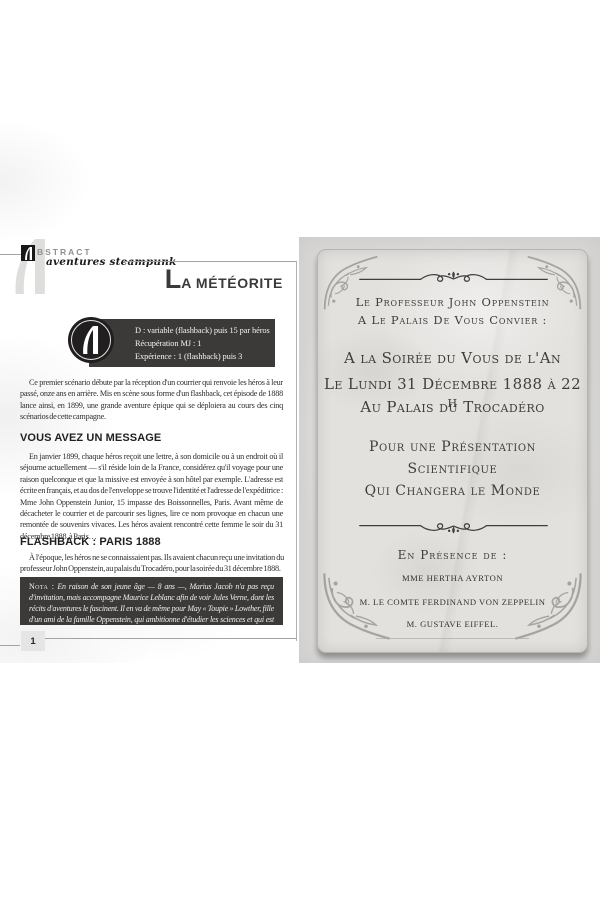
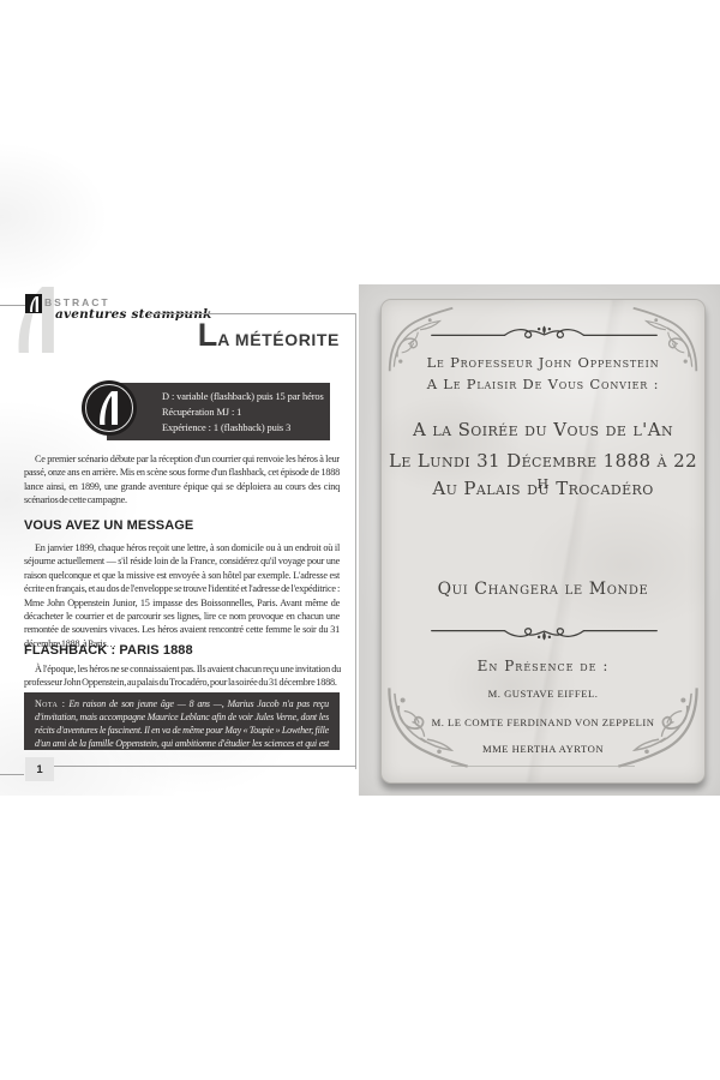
  BSTRACT
  aventures steampunk
  LA MÉTÉORITE
  D : variable (flashback) puis 15 par héros
  Récupération MJ : 1
  Expérience : 1 (flashback) puis 3
  Ce premier scénario débute par la réception d'un courrier qui renvoie les héros à leur passé, onze ans en arrière. Mis en scène sous forme d'un flashback, cet épisode de 1888 lance ainsi, en 1899, une grande aventure épique qui se déploiera au cours des cinq scénarios de cette campagne.
  VOUS AVEZ UN MESSAGE
  En janvier 1899, chaque héros reçoit une lettre, à son domicile ou à un endroit où il séjourne actuellement — s'il réside loin de la France, considérez qu'il voyage pour une raison quelconque et que la missive est envoyée à son hôtel par exemple. L'adresse est écrite en français, et au dos de l'enveloppe se trouve l'identité et l'adresse de l'expéditrice : Mme John Oppenstein Junior, 15 impasse des Boissonnelles, Paris. Avant même de décacheter le courrier et de parcourir ses lignes, lire ce nom provoque en chacun une remontée de souvenirs vivaces. Les héros avaient rencontré cette femme le soir du 31 décembre 1888, à Paris…
  FLASHBACK : PARIS 1888
  À l'époque, les héros ne se connaissaient pas. Ils avaient chacun reçu une invitation du professeur John Oppenstein, au palais du Trocadéro, pour la soirée du 31 décembre 1888.
  Nota : En raison de son jeune âge — 8 ans —, Marius Jacob n'a pas reçu d'invitation, mais accompagne Maurice Leblanc afin de voir Jules Verne, dont les récits d'aventures le fascinent. Il en va de même pour May « Toupie » Lowther, fille d'un ami de la famille Oppenstein, qui ambitionne d'étudier les sciences et qui est
  1
  Le Professeur John Oppenstein
- A Le Palais De Vous Convier :
+ A Le Plaisir De Vous Convier :
  A la Soirée du Vous de l'An
  Le Lundi 31 Décembre 1888 à 22 h
  Au Palais du Trocadéro
- Pour une Présentation
- Scientifique
  Qui Changera le Monde
  En Présence de :
- MME HERTHA AYRTON
+ M. GUSTAVE EIFFEL.
  M. LE COMTE FERDINAND VON ZEPPELIN
- M. GUSTAVE EIFFEL.
+ MME HERTHA AYRTON
